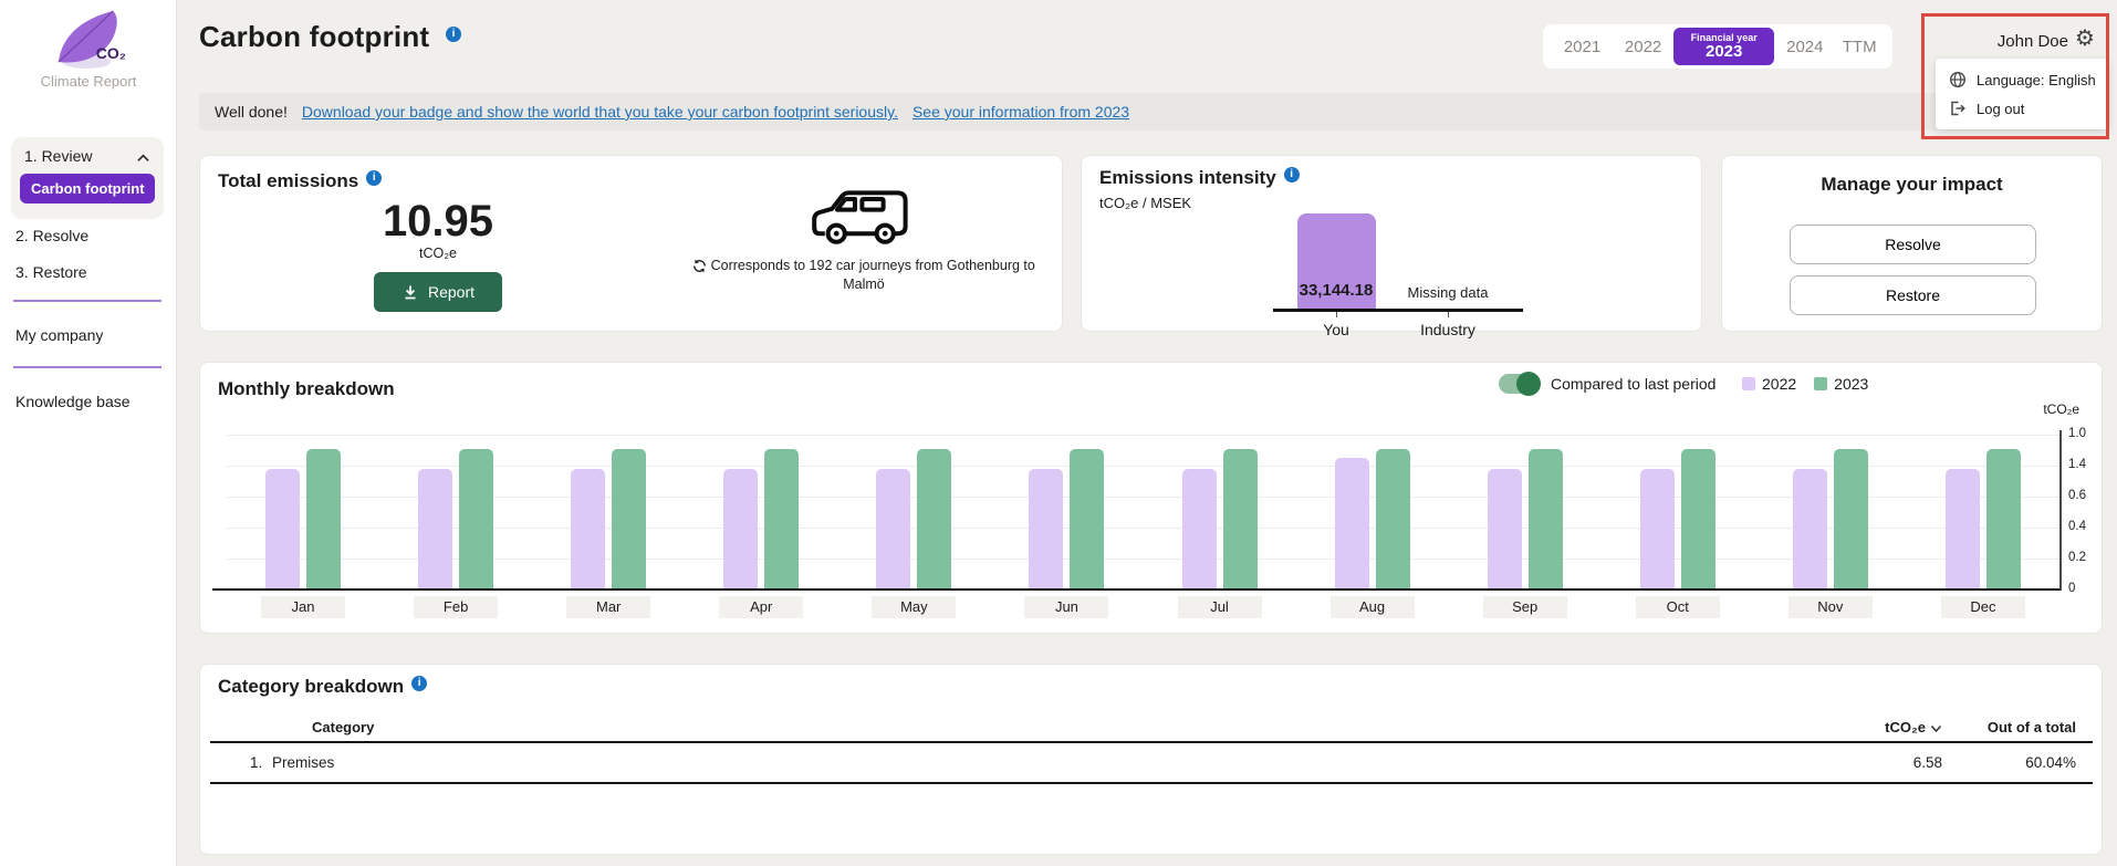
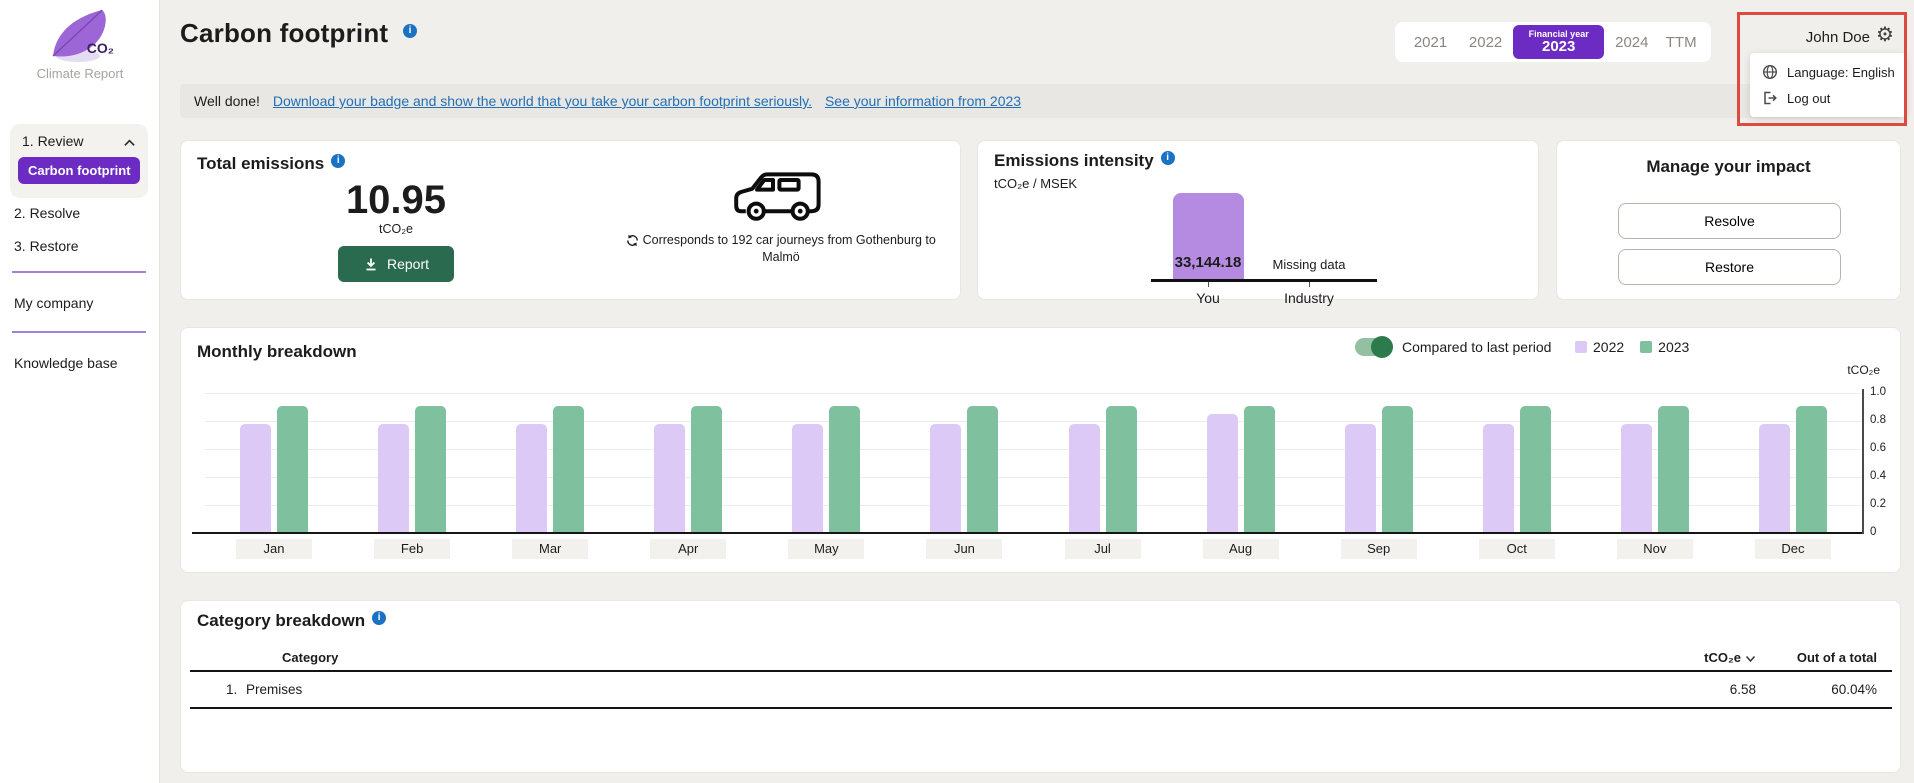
  CO₂
  Climate Report
  1. Review
  Carbon footprint
  2. Resolve
  3. Restore
  My company
  Knowledge base
  Carbon footprint
  i
  2021
  2022
  Financial year
  2023
  2024
  TTM
  John Doe
  ⚙
  Language: English
  Log out
  Well done!
  Download your badge and show the world that you take your carbon footprint seriously.
  See your information from 2023
  Total emissions
  i
  10.95
  tCO₂e
  Report
  Corresponds to 192 car journeys from Gothenburg to Malmö
  Emissions intensity
  i
  tCO₂e / MSEK
  33,144.18
  Missing data
  You
  Industry
  Manage your impact
  Resolve
  Restore
  Monthly breakdown
  Compared to last period
  2022
  2023
  tCO₂e
  Jan
  Feb
  Mar
  Apr
  May
  Jun
  Jul
  Aug
  Sep
  Oct
  Nov
  Dec
  1.0
- 1.4
+ 0.8
  0.6
  0.4
  0.2
  0
  Category breakdown
  i
  Category
  tCO₂e
  Out of a total
  1.
  Premises
  6.58
  60.04%
